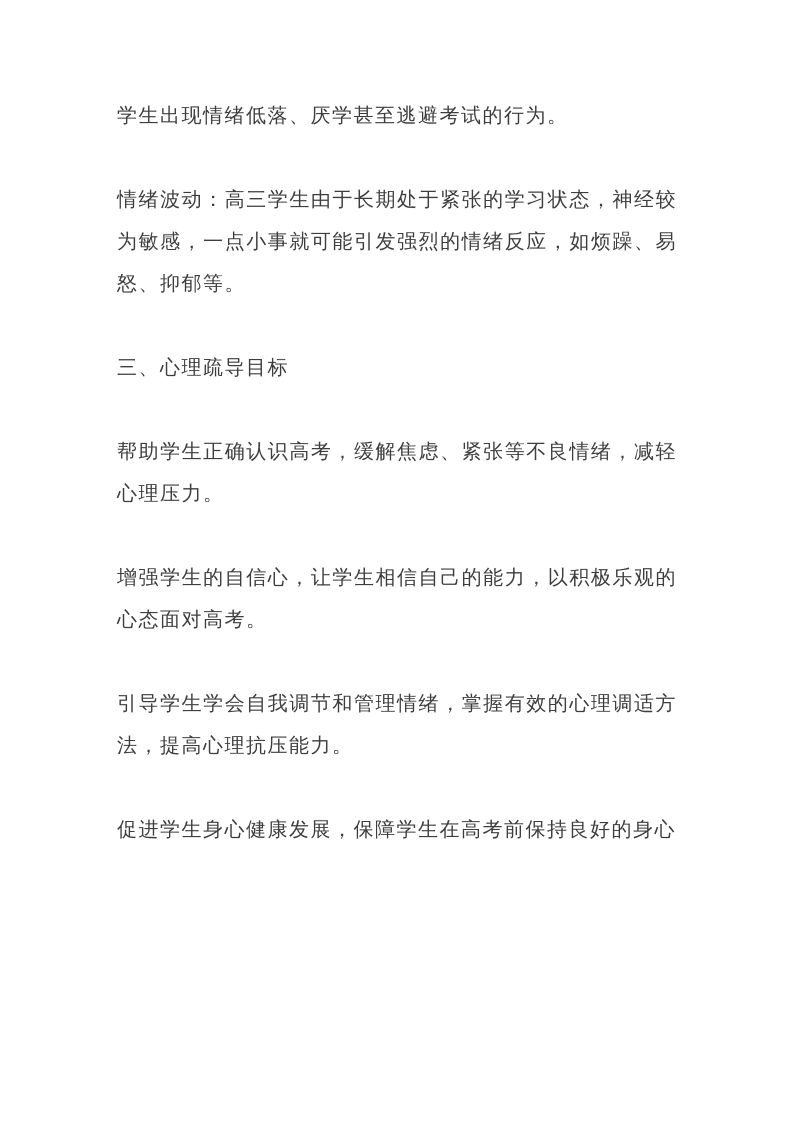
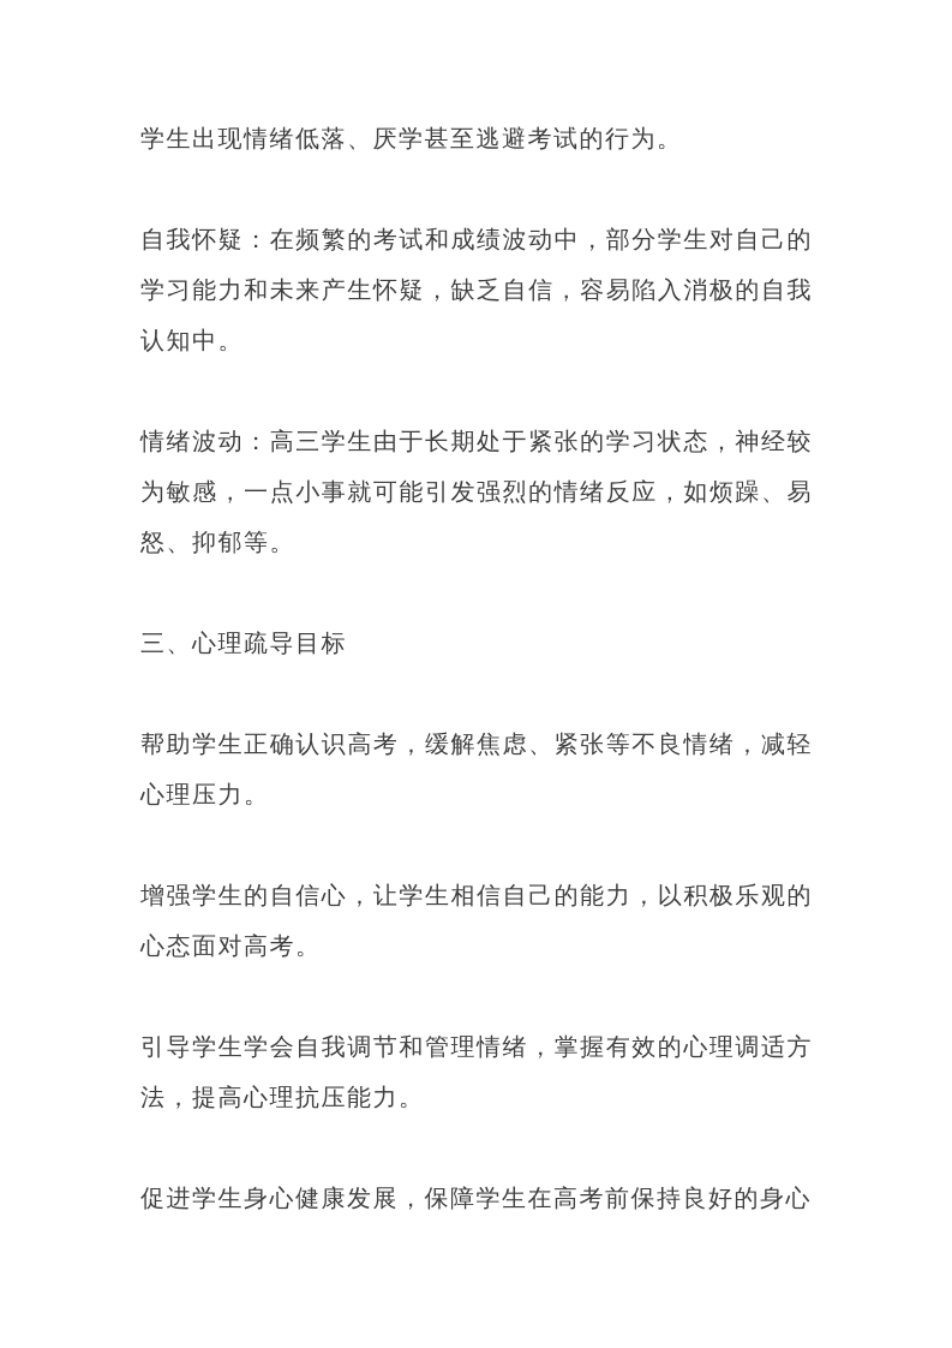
  学生出现情绪低落、厌学甚至逃避考试的行为。
+ 自我怀疑：在频繁的考试和成绩波动中，部分学生对自己的学习能力和未来产生怀疑，缺乏自信，容易陷入消极的自我认知中。
  情绪波动：高三学生由于长期处于紧张的学习状态，神经较为敏感，一点小事就可能引发强烈的情绪反应，如烦躁、易怒、抑郁等。
  三、心理疏导目标
  帮助学生正确认识高考，缓解焦虑、紧张等不良情绪，减轻心理压力。
  增强学生的自信心，让学生相信自己的能力，以积极乐观的心态面对高考。
  引导学生学会自我调节和管理情绪，掌握有效的心理调适方法，提高心理抗压能力。
  促进学生身心健康发展，保障学生在高考前保持良好的身心
